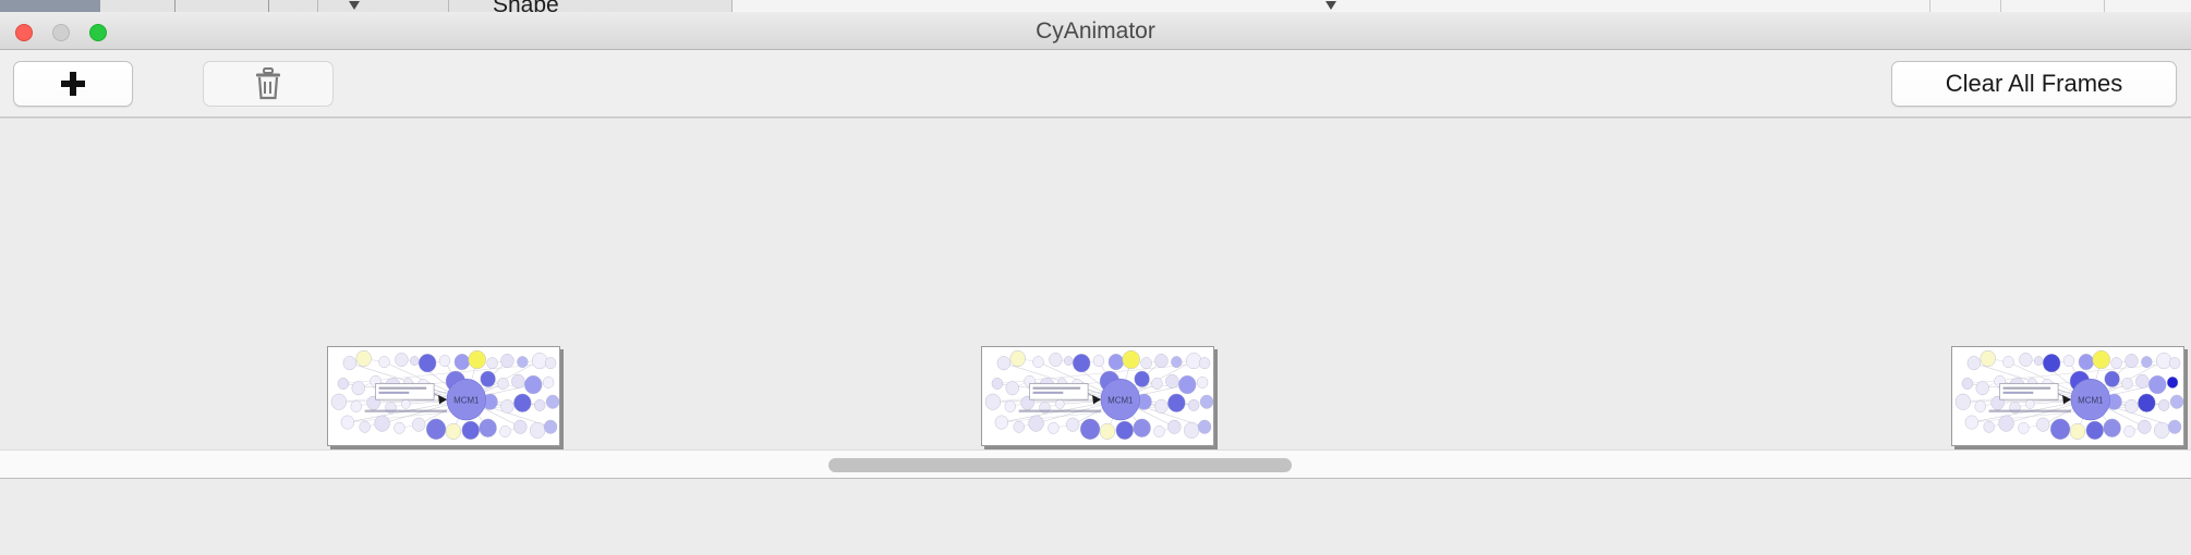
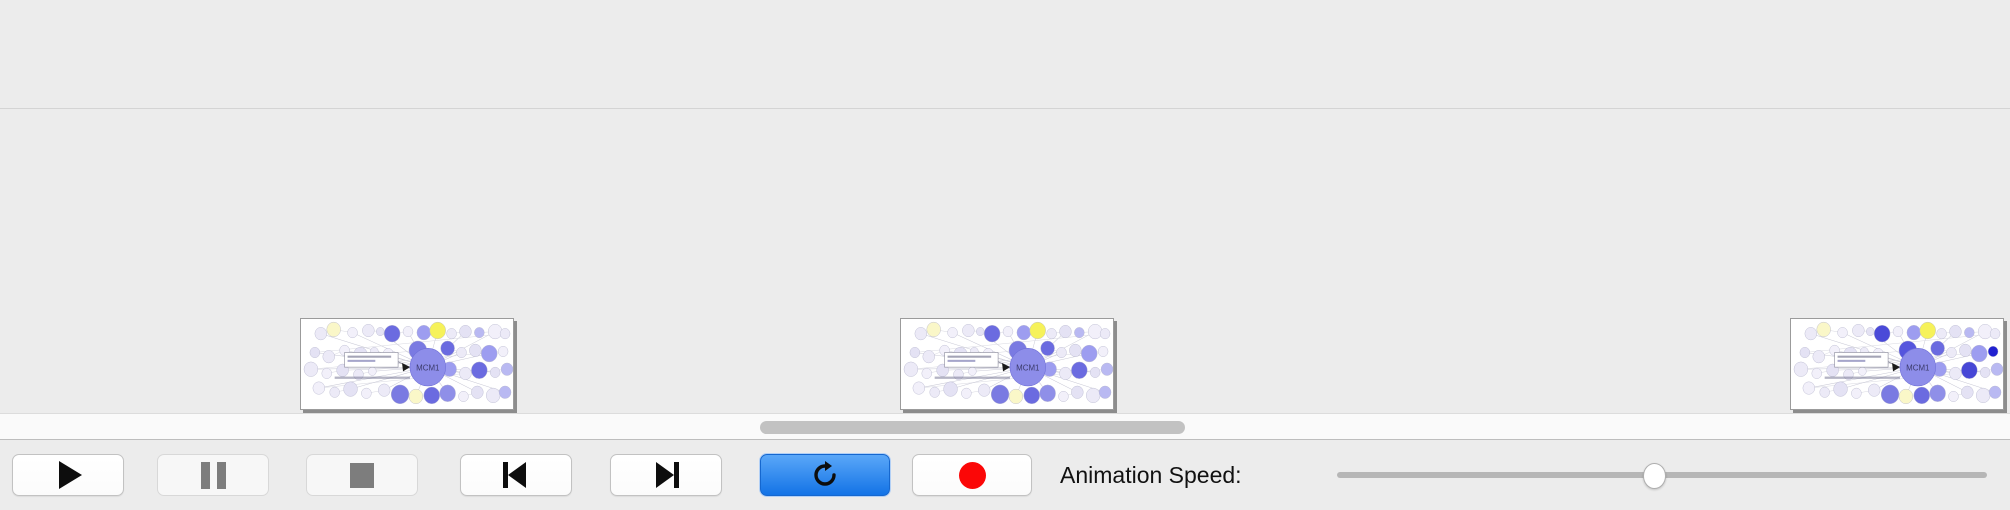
- Shape
- CyAnimator
- Clear All Frames
  MCM1
  MCM1
  MCM1
+ Animation Speed:
